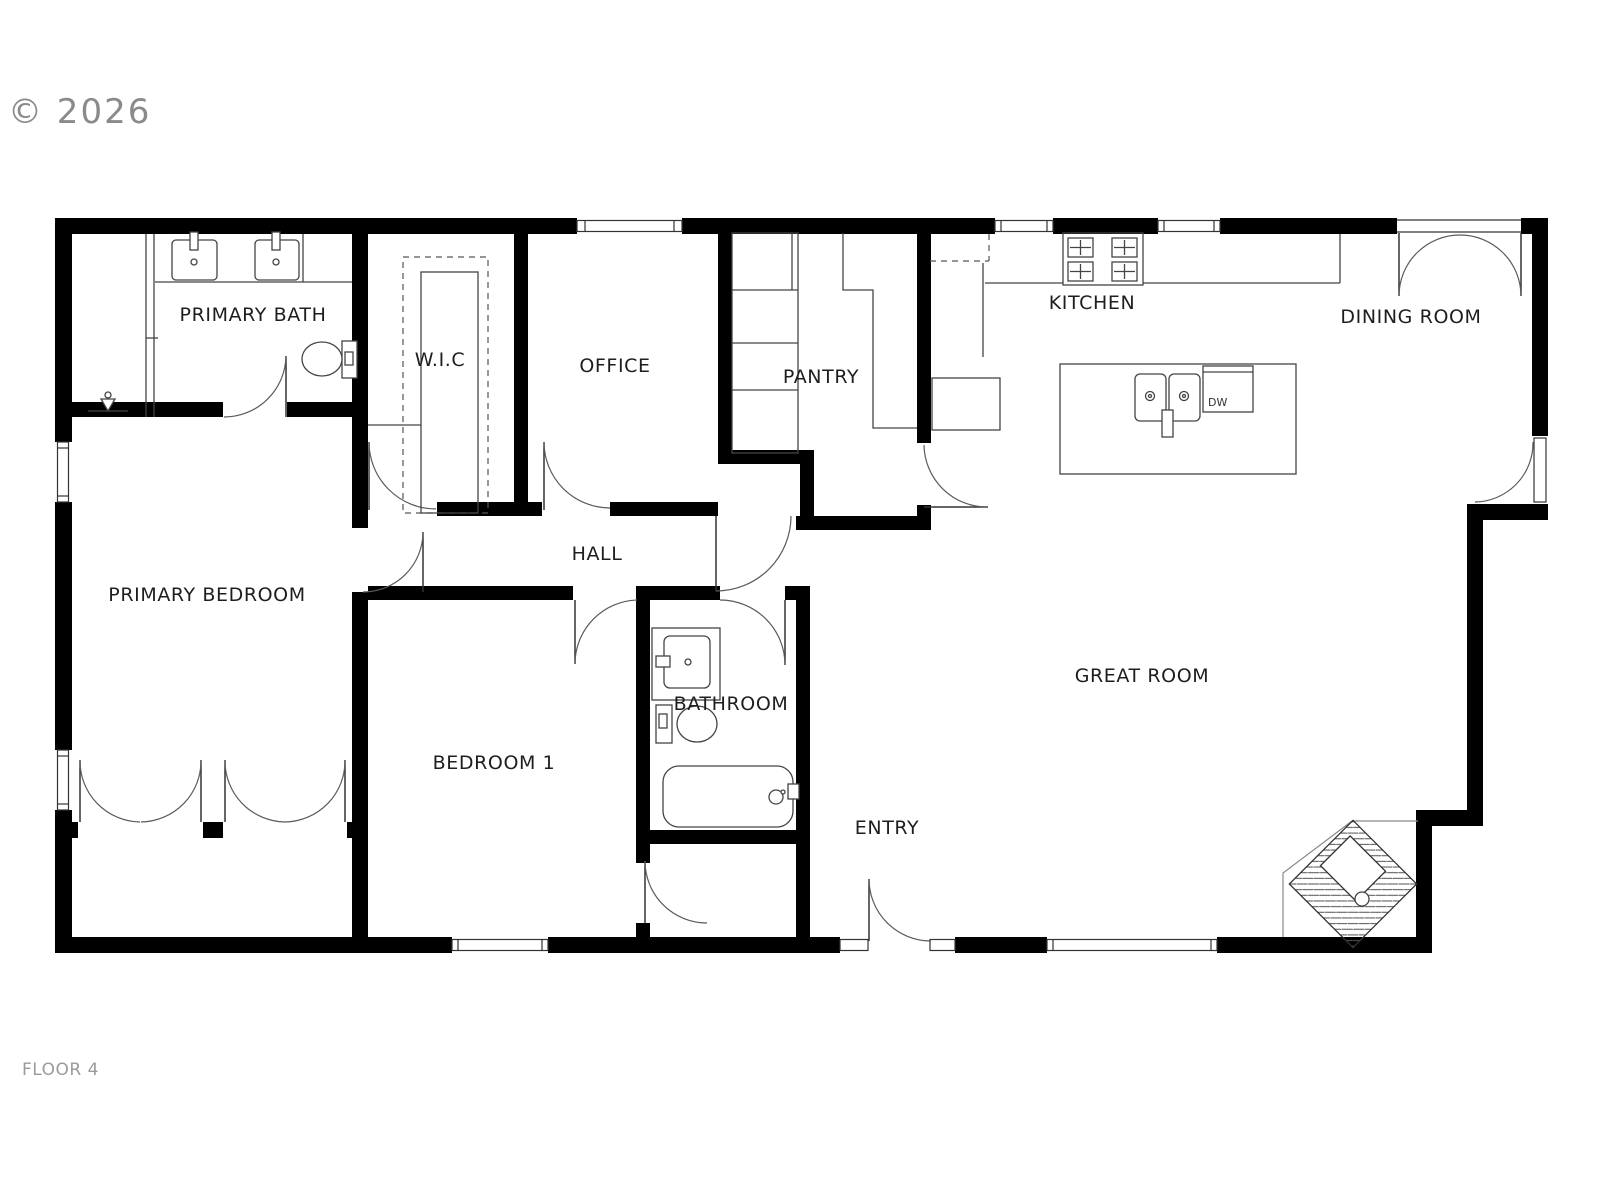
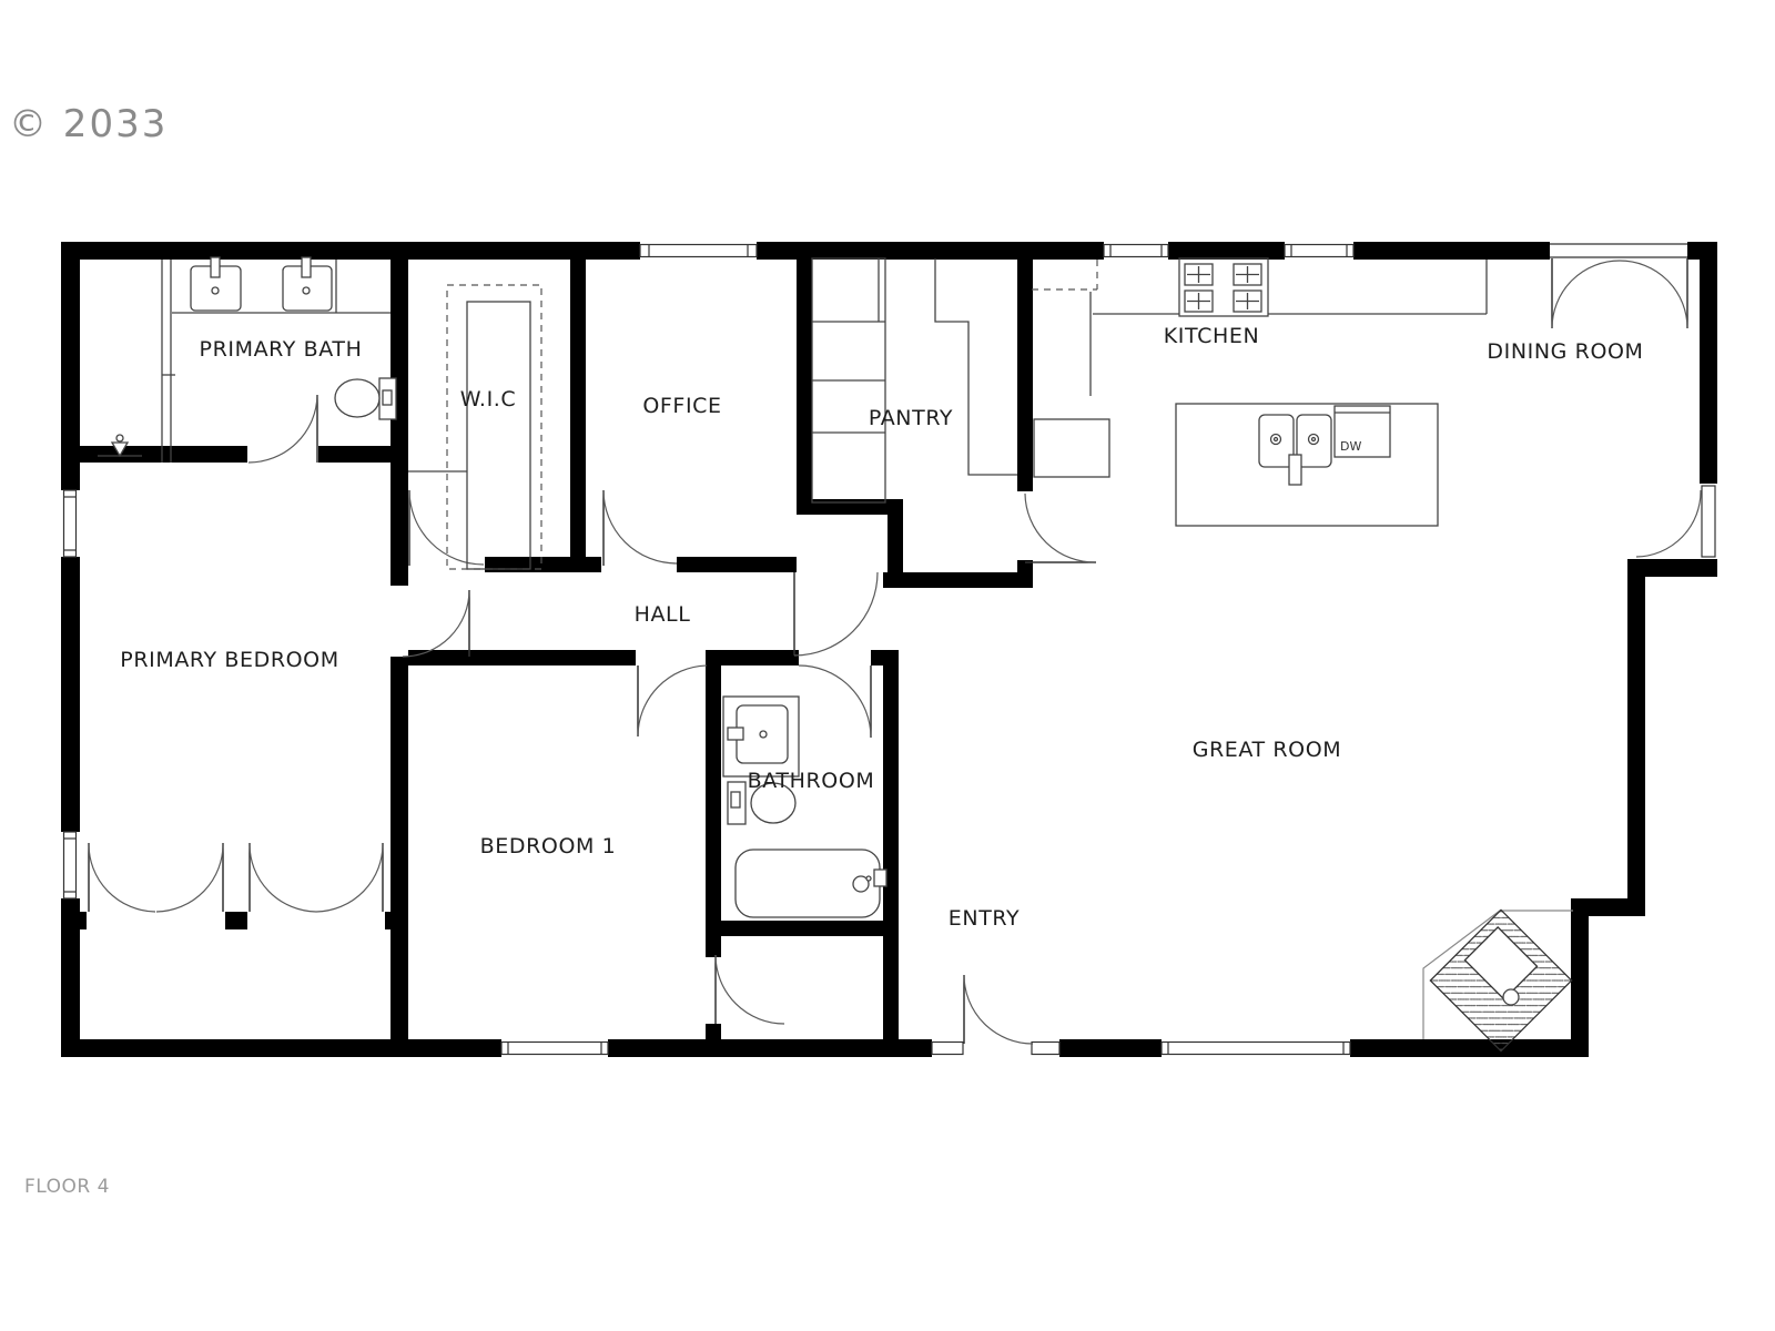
- © 2026
+ © 2033
  FLOOR 4
  DW
  PRIMARY BATH
  W.I.C
  OFFICE
  PANTRY
  KITCHEN
  DINING ROOM
  HALL
  PRIMARY BEDROOM
  BEDROOM 1
  BATHROOM
  ENTRY
  GREAT ROOM
